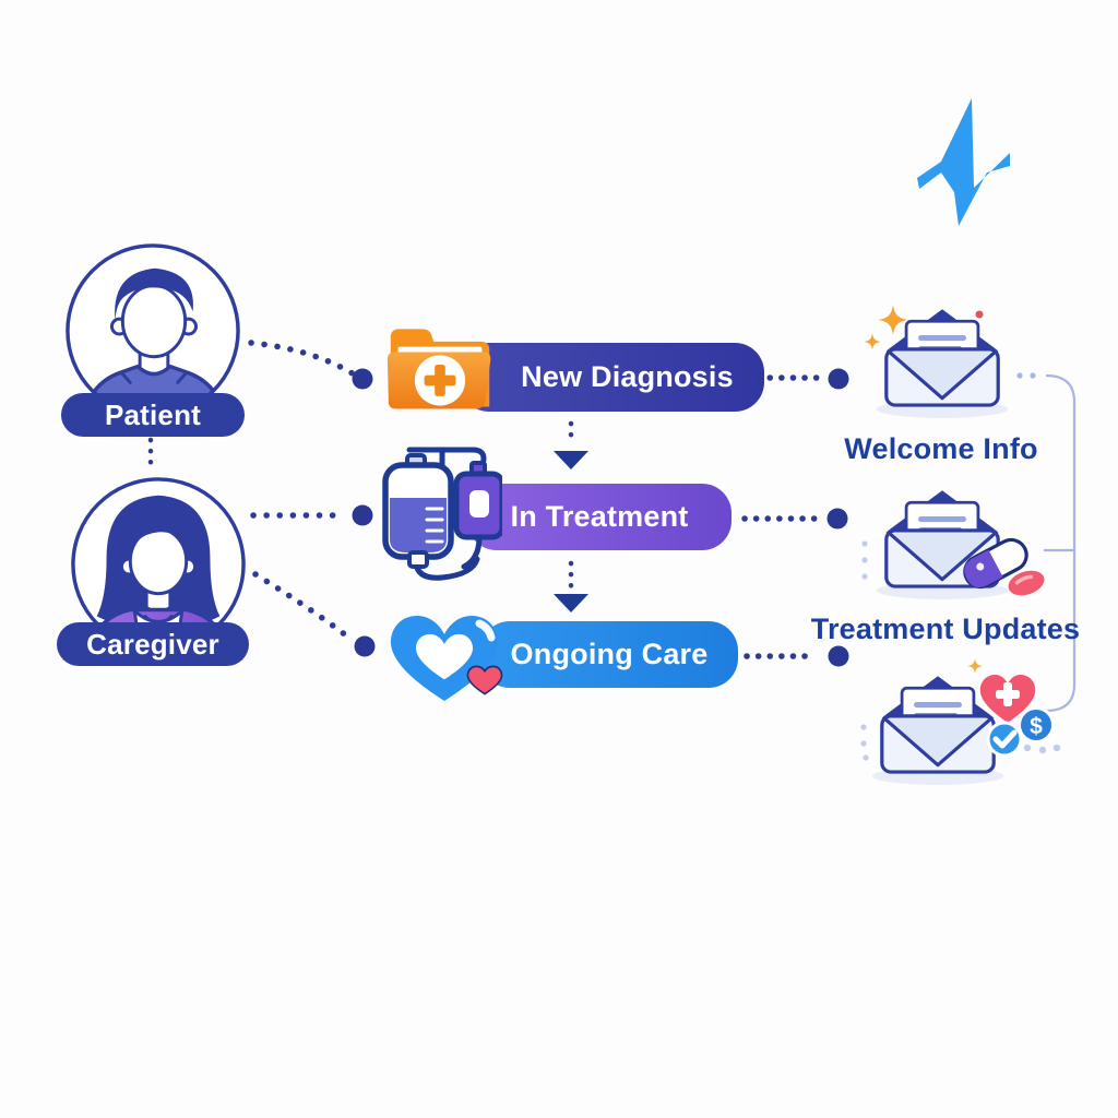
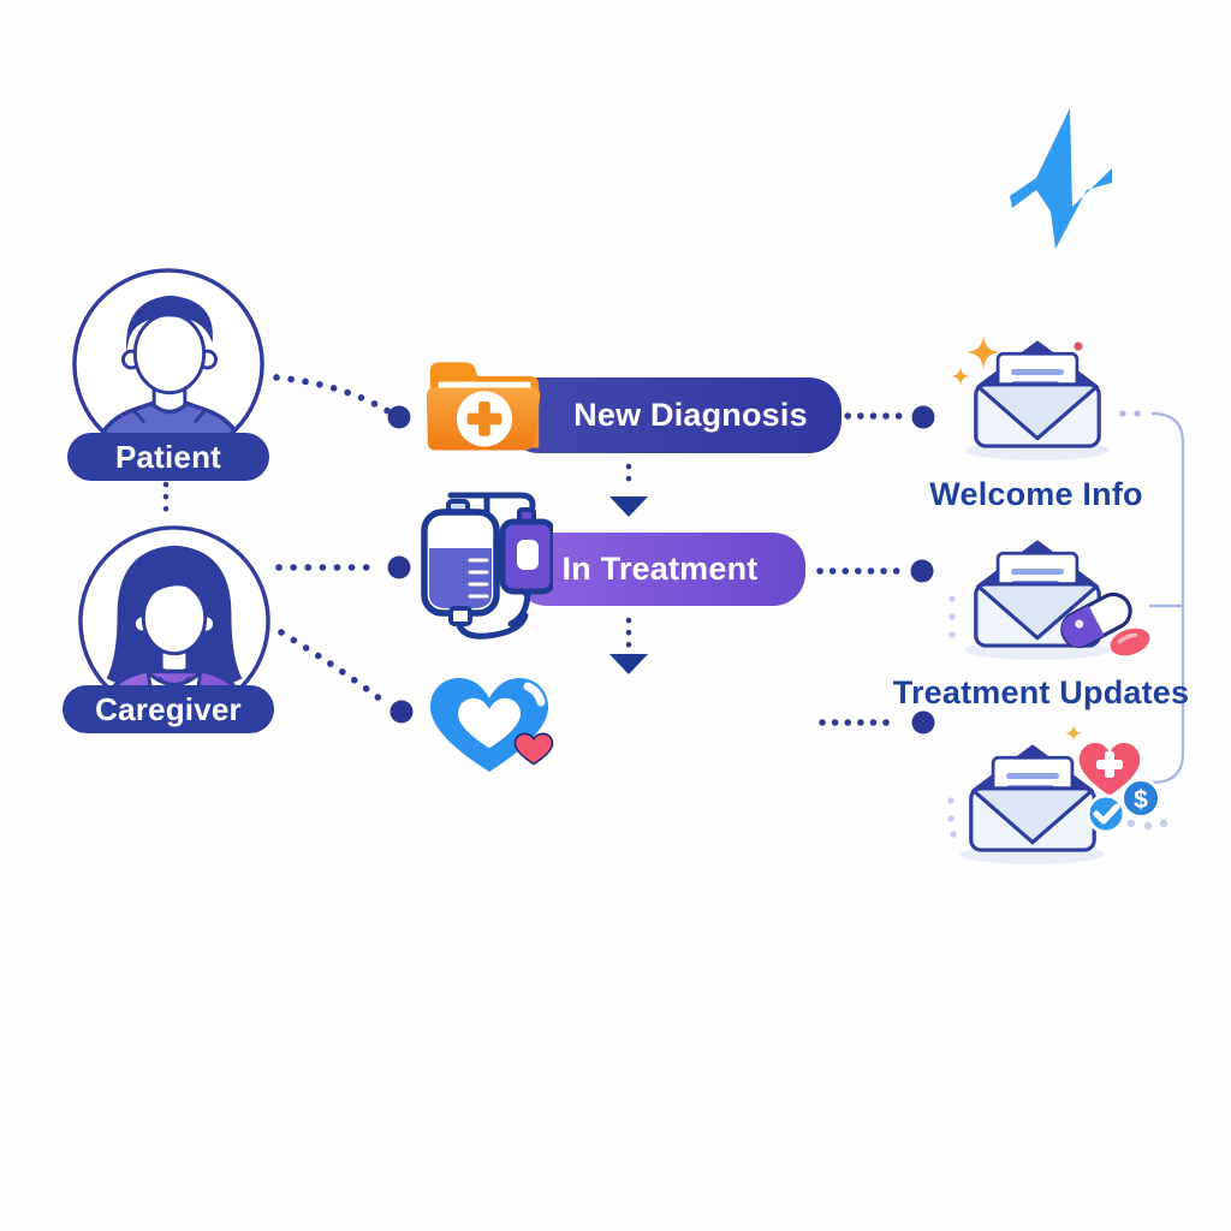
  Patient
  Caregiver
  New Diagnosis
  In Treatment
- Ongoing Care
  Welcome Info
  Treatment Updates
  $
